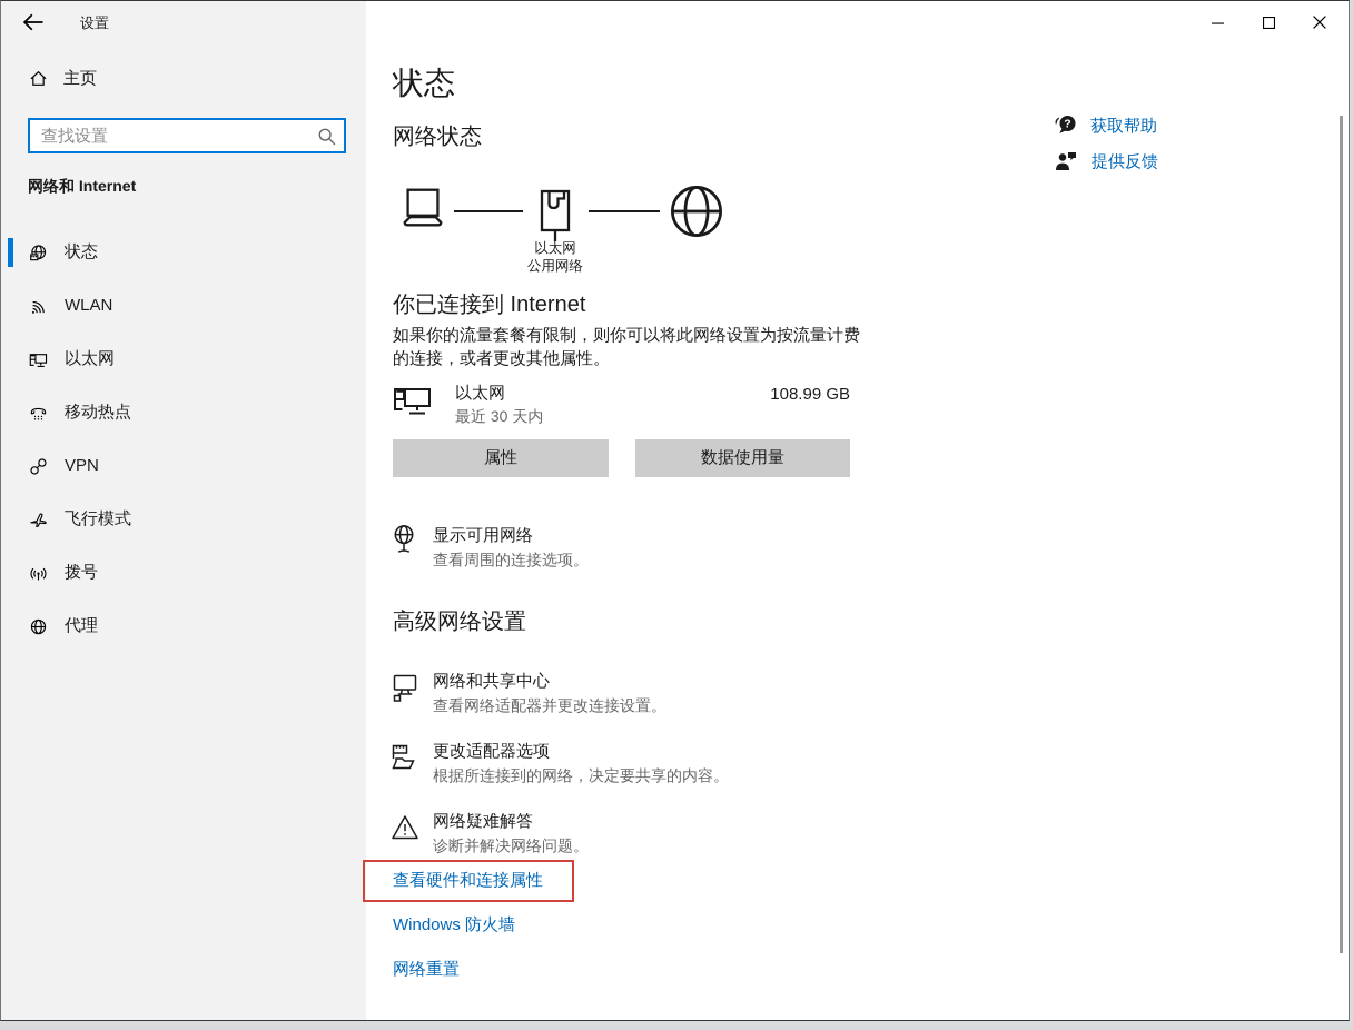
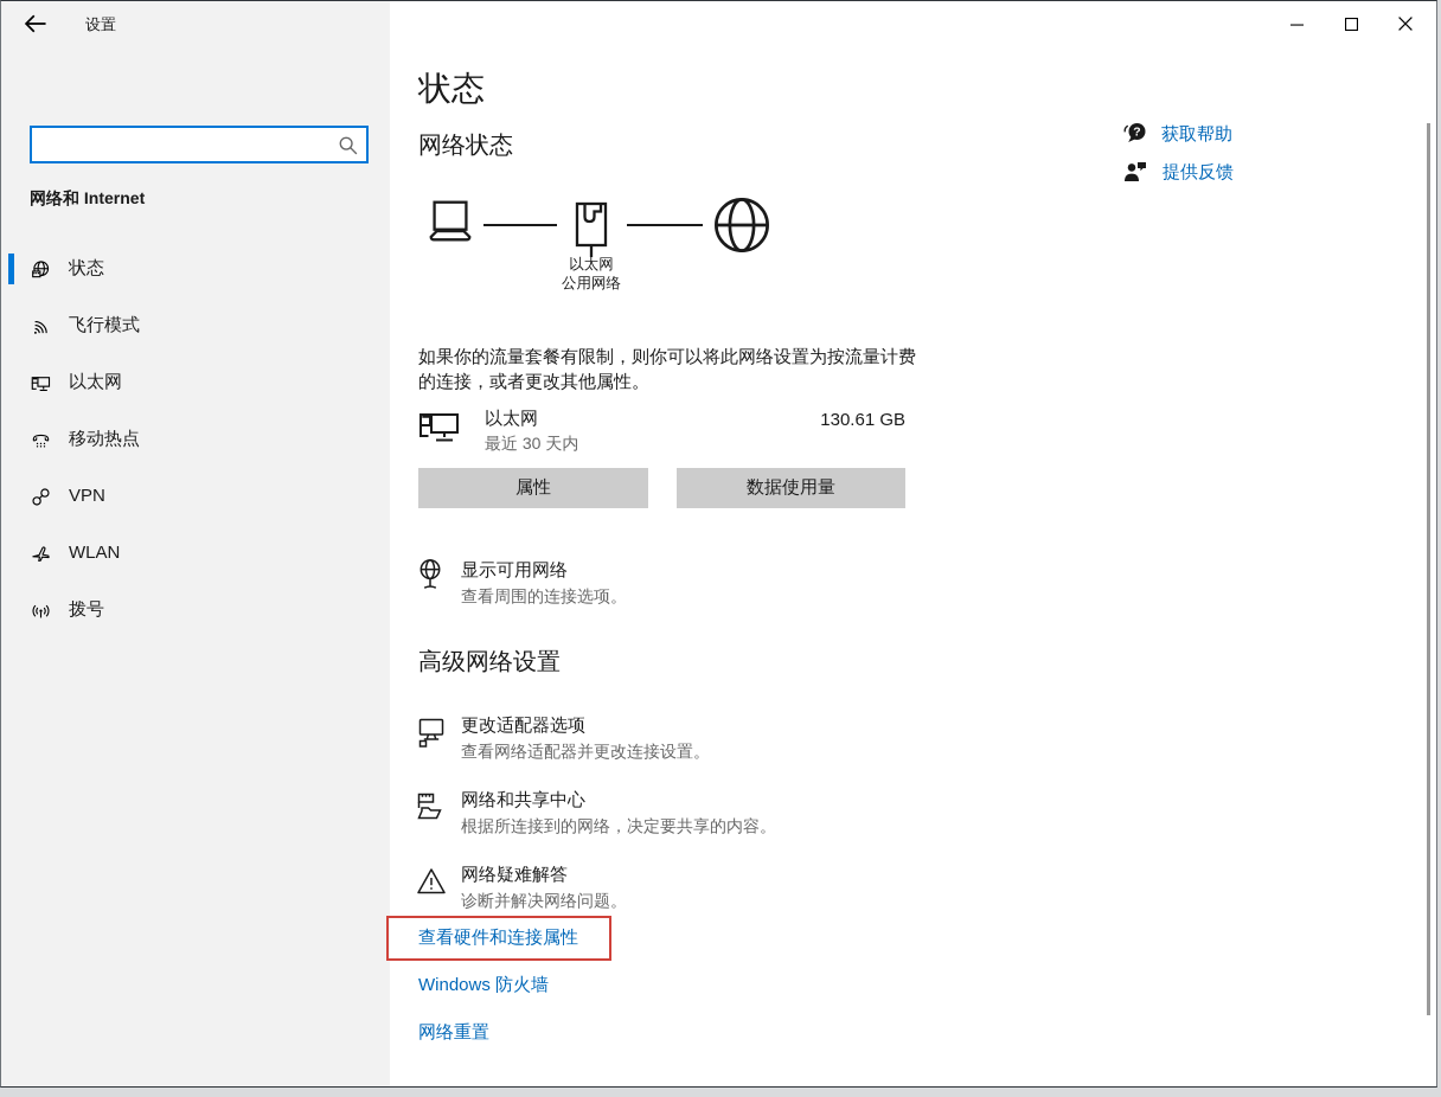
  设置
- 主页
- 查找设置
  网络和 Internet
  状态
- WLAN
+ 飞行模式
  以太网
  移动热点
  VPN
- 飞行模式
+ WLAN
  拨号
- 代理
  状态
  网络状态
  以太网
  公用网络
- 你已连接到 Internet
  如果你的流量套餐有限制，则你可以将此网络设置为按流量计费的连接，或者更改其他属性。
  以太网
  最近 30 天内
- 108.99 GB
+ 130.61 GB
  属性
  数据使用量
  显示可用网络
  查看周围的连接选项。
  高级网络设置
- 网络和共享中心
+ 更改适配器选项
  查看网络适配器并更改连接设置。
- 更改适配器选项
+ 网络和共享中心
  根据所连接到的网络，决定要共享的内容。
  网络疑难解答
  诊断并解决网络问题。
  查看硬件和连接属性
  Windows 防火墙
  网络重置
  ?
  获取帮助
  提供反馈
